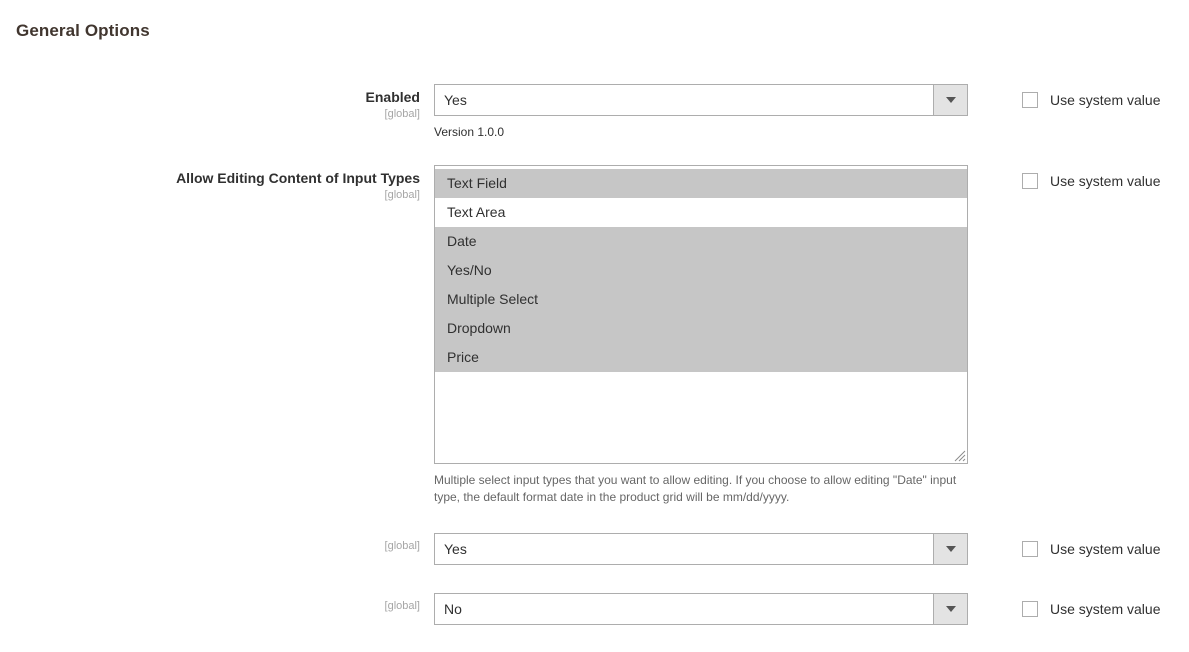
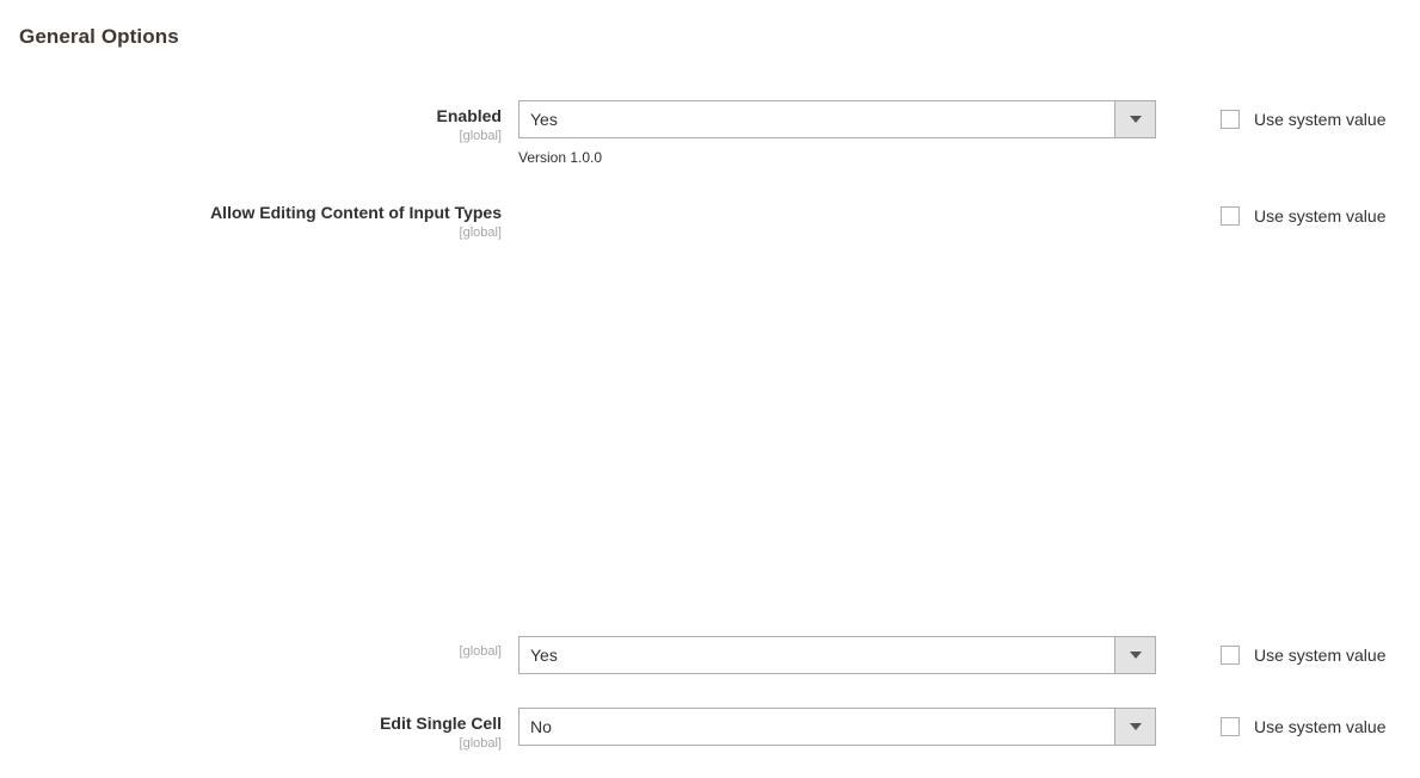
  General Options
  Enabled
  [global]
  Yes
  Version 1.0.0
  Use system value
  Allow Editing Content of Input Types
  [global]
- Text Field
- Text Area
- Date
- Yes/No
- Multiple Select
- Dropdown
- Price
- Multiple select input types that you want to allow editing. If you choose to allow editing "Date" input type, the default format date in the product grid will be mm/dd/yyyy.
  Use system value
  [global]
  Yes
  Use system value
+ Edit Single Cell
  [global]
  No
  Use system value
